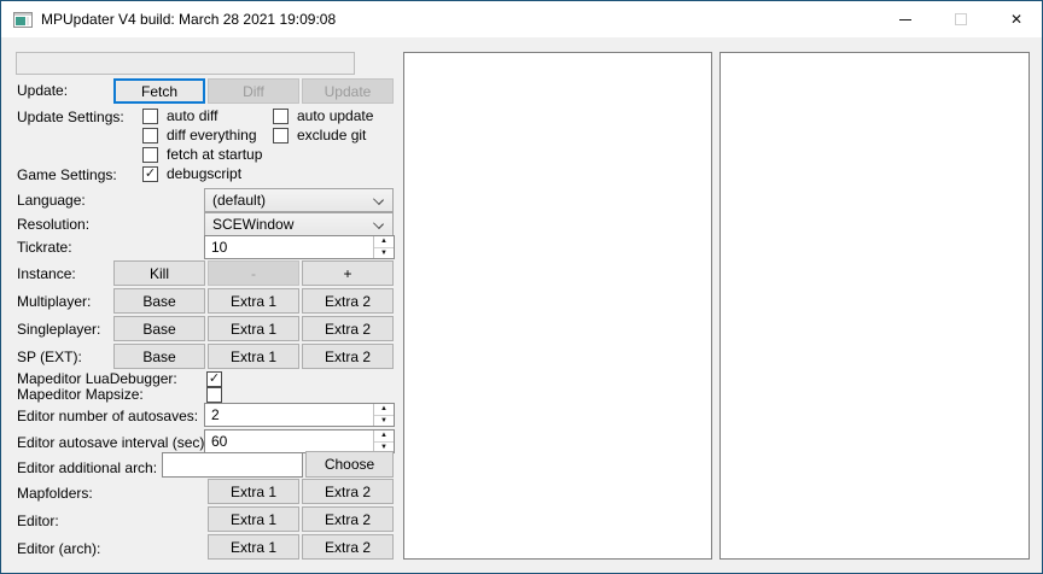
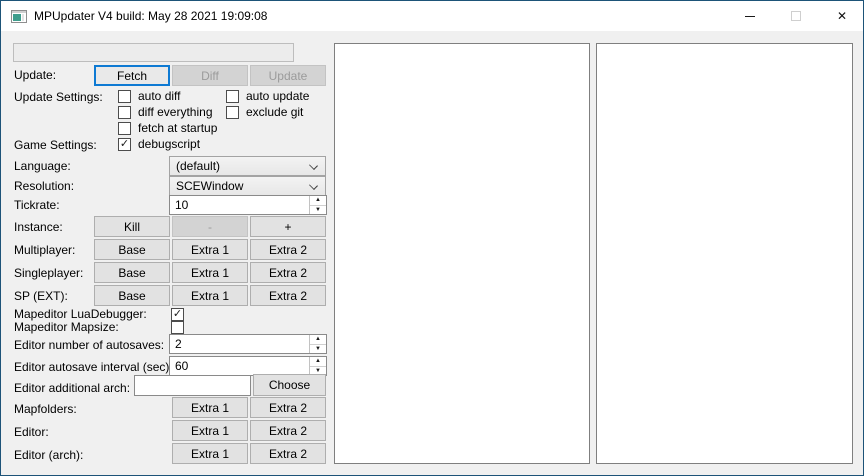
- MPUpdater V4 build: March 28 2021 19:09:08
+ MPUpdater V4 build: May 28 2021 19:09:08
  ✕
  Update:
  Fetch
  Diff
  Update
  Update Settings:
  auto diff
  auto update
  diff everything
  exclude git
  fetch at startup
  Game Settings:
  ✓
  debugscript
  Language:
  (default)
  Resolution:
  SCEWindow
  Tickrate:
  10
  Instance:
  Kill
  -
  +
  Multiplayer:
  Base
  Extra 1
  Extra 2
  Singleplayer:
  Base
  Extra 1
  Extra 2
  SP (EXT):
  Base
  Extra 1
  Extra 2
  Mapeditor LuaDebugger:
  ✓
  Mapeditor Mapsize:
  Editor number of autosaves:
  2
  Editor autosave interval (sec)
  60
  Editor additional arch:
  Choose
  Mapfolders:
  Extra 1
  Extra 2
  Editor:
  Extra 1
  Extra 2
  Editor (arch):
  Extra 1
  Extra 2
